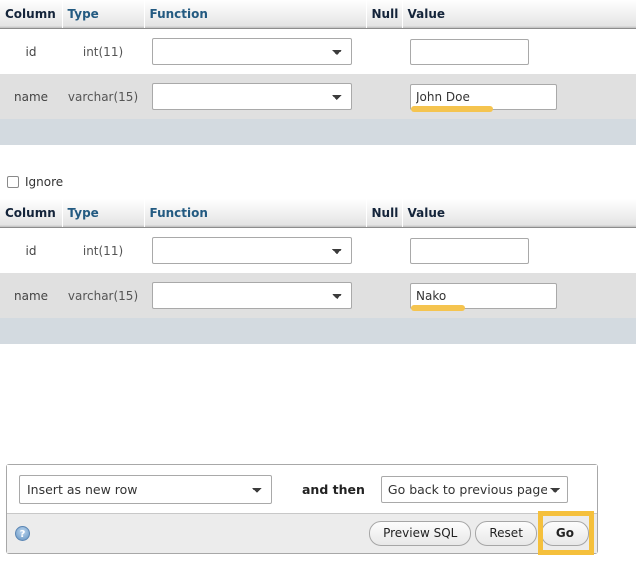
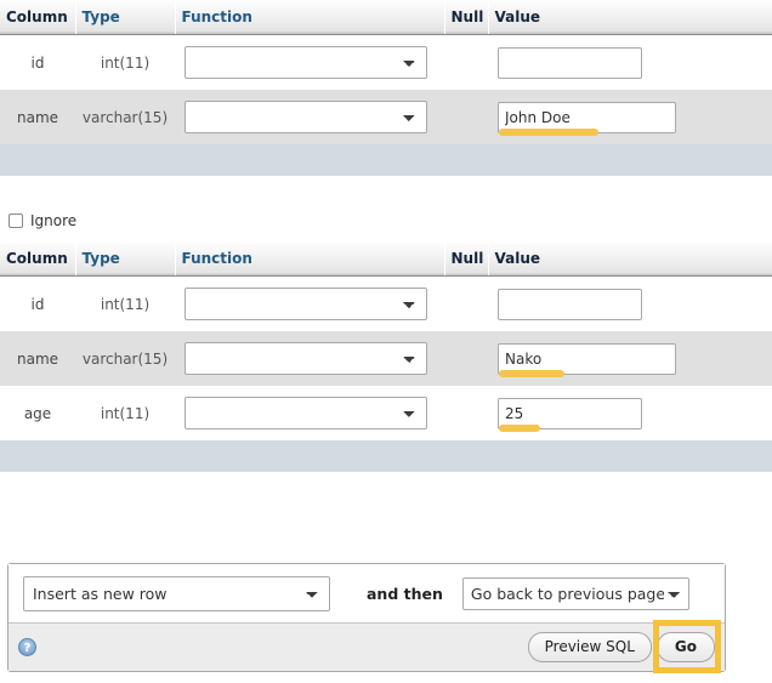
  Column	Type	Function	Null	Value
  id	int(11)
  name	varchar(15)			John Doe
  Ignore
  Column	Type	Function	Null	Value
  id	int(11)
  name	varchar(15)			Nako
+ age	int(11)			25
  Insert as new row
  and then
  Go back to previous page
  ?
  Preview SQL
- Reset
  Go
